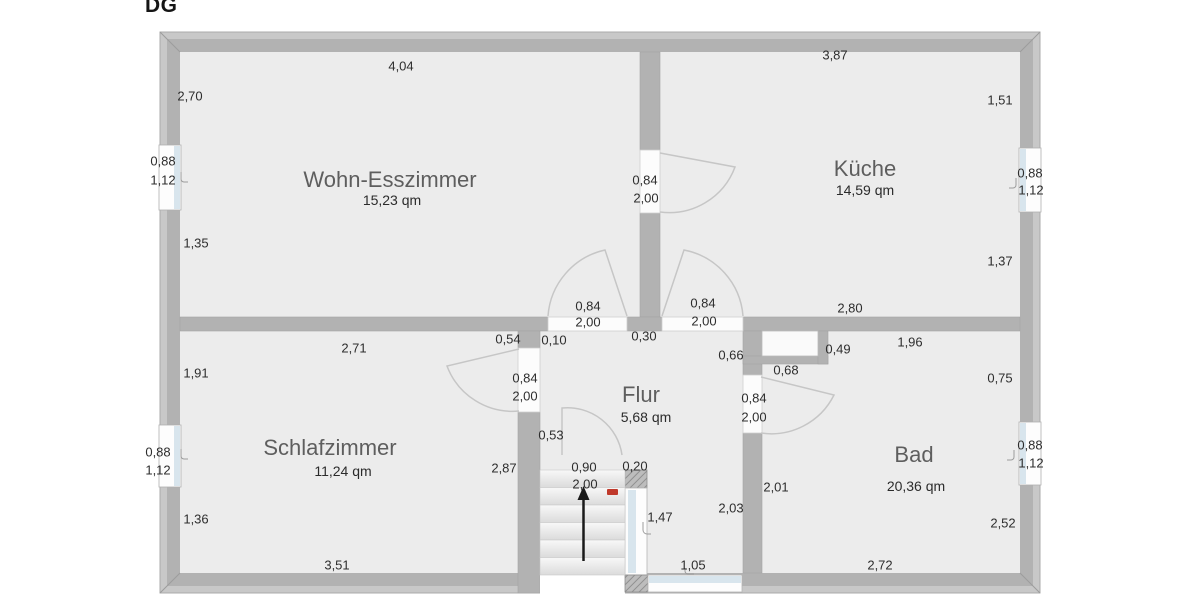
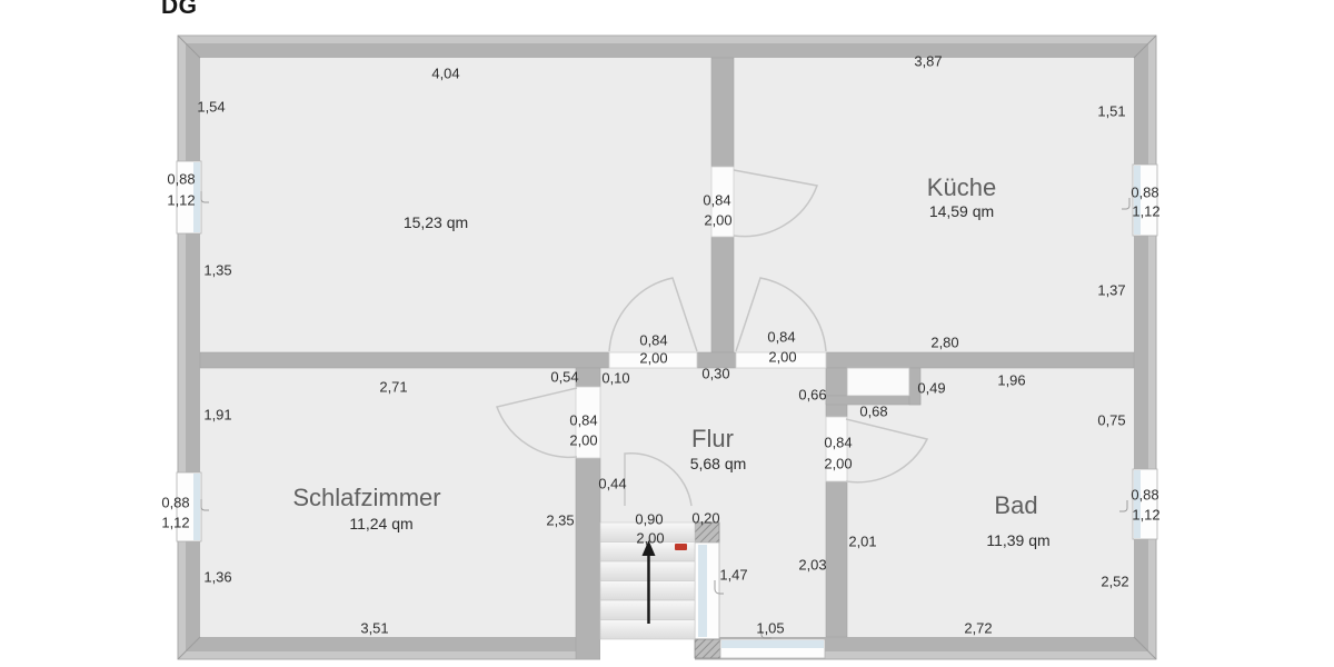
  DG
- Wohn-Esszimmer
  15,23 qm
  Küche
  14,59 qm
  Schlafzimmer
  11,24 qm
  Flur
  5,68 qm
  Bad
- 20,36 qm
+ 11,39 qm
  4,04
  3,87
- 2,70
+ 1,54
  1,51
  0,88
  1,12
  0,84
  2,00
  1,35
  1,37
  0,88
  1,12
  0,84
  2,00
  0,84
  2,00
  0,30
  2,80
  0,54
  0,10
  2,71
  0,66
  0,49
  1,96
  0,68
  1,91
  0,75
  0,84
  2,00
  0,84
  2,00
- 0,53
+ 0,44
  0,88
  1,12
  0,88
  1,12
- 2,87
+ 2,35
  0,90
  0,20
  2,00
  1,47
  2,03
  2,01
  1,36
  2,52
  1,05
  2,72
  3,51
